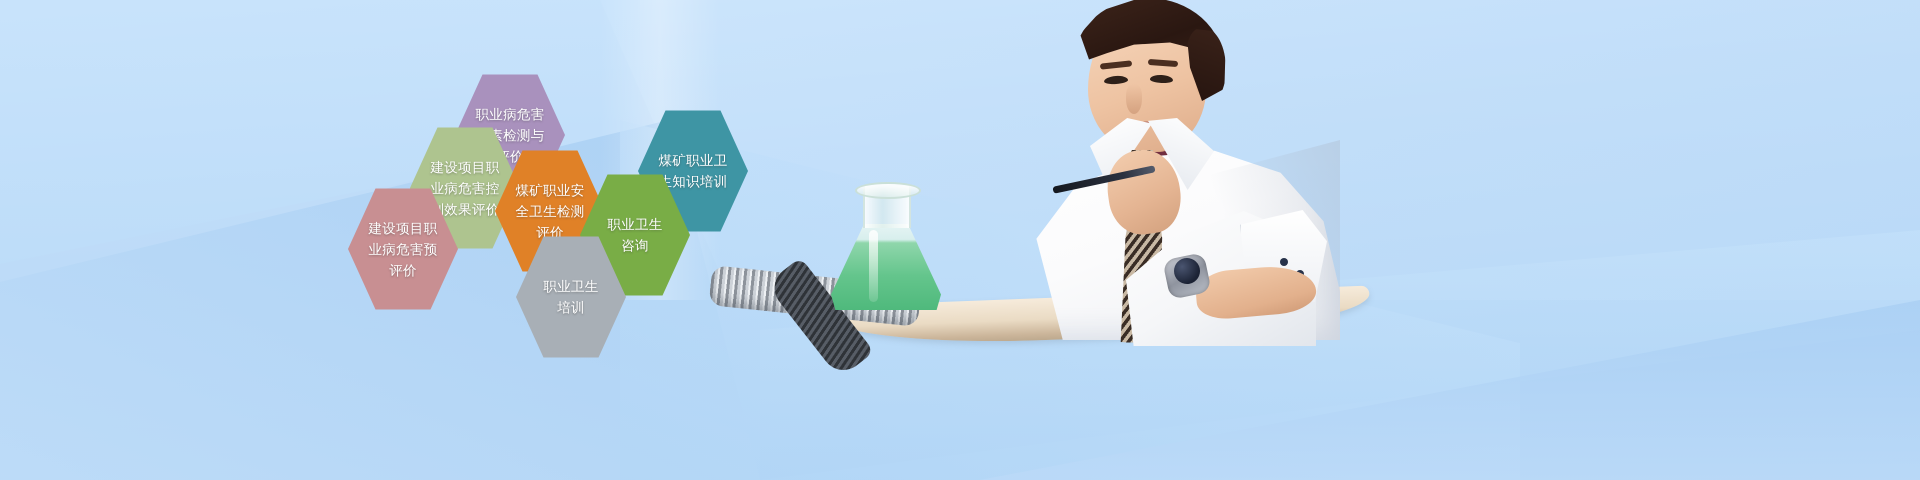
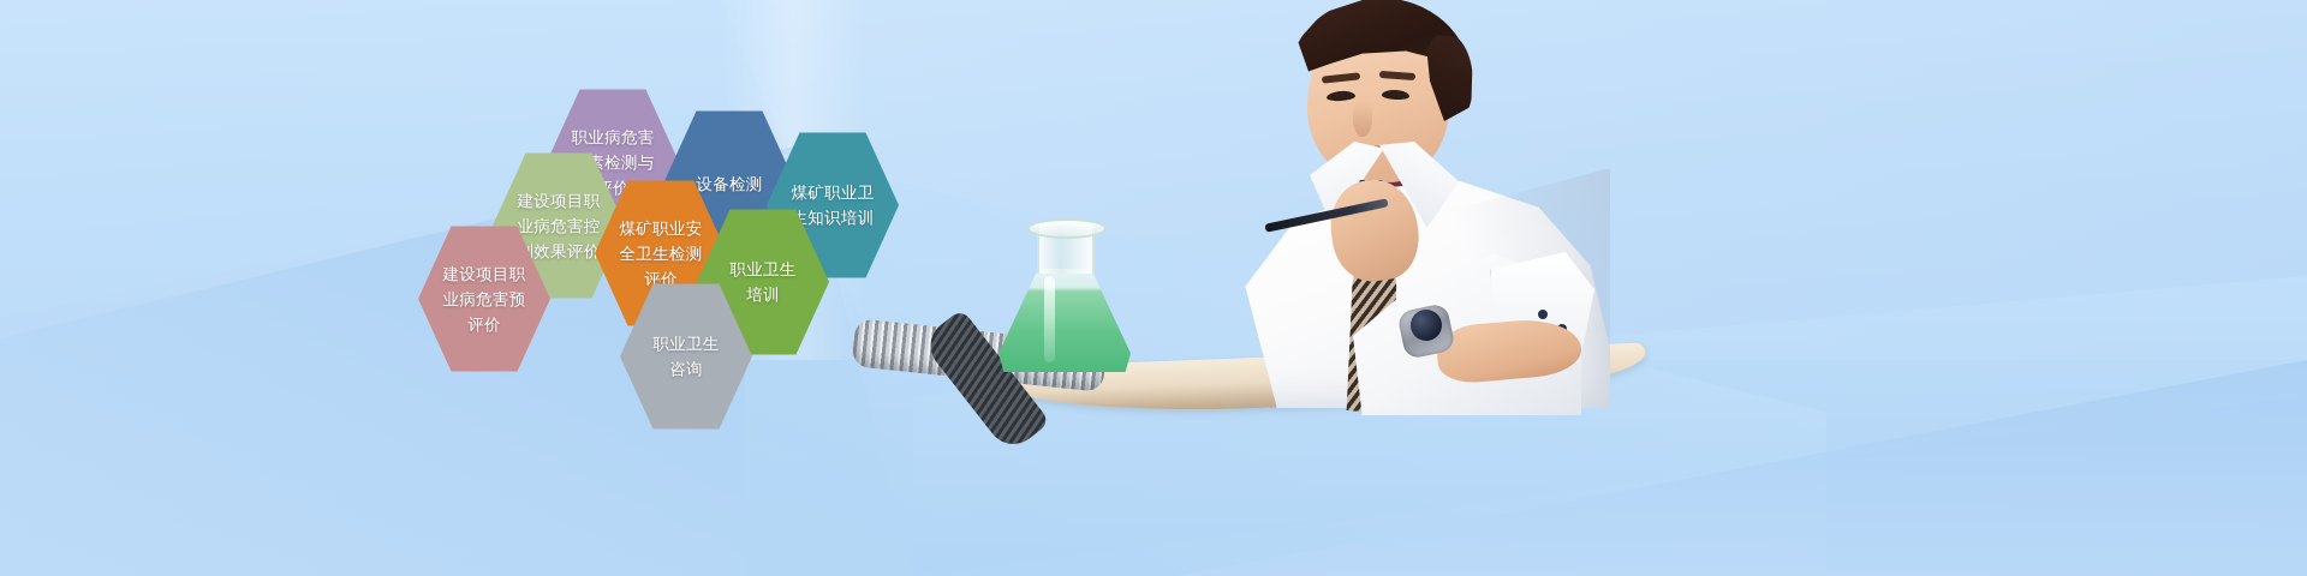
  职业病危害
  素检测与
+ 设备检测
  煤矿职业卫
  知识培训
  建设项目职
  业病危害控
  效果评价
  煤矿职业安
  全卫生检测
  评价
  职业卫生
- 咨询
+ 培训
  建设项目职
  业病危害预
  评价
  职业卫生
- 培训
+ 咨询
